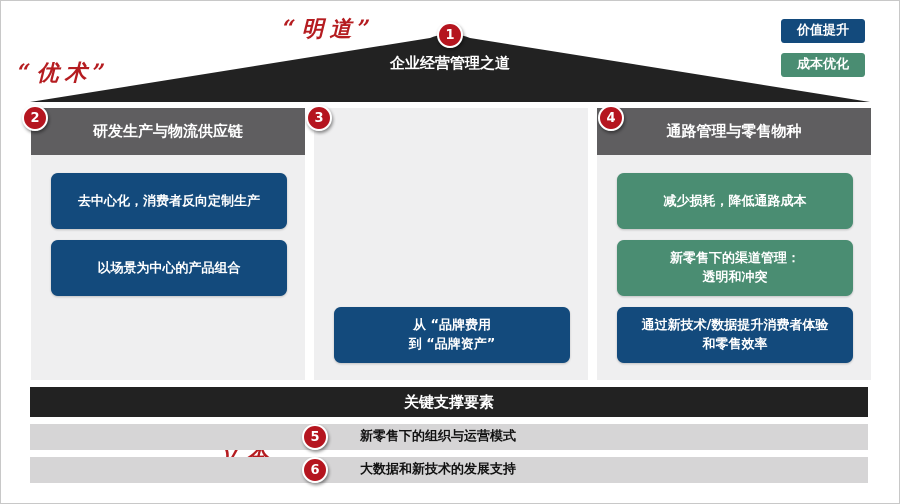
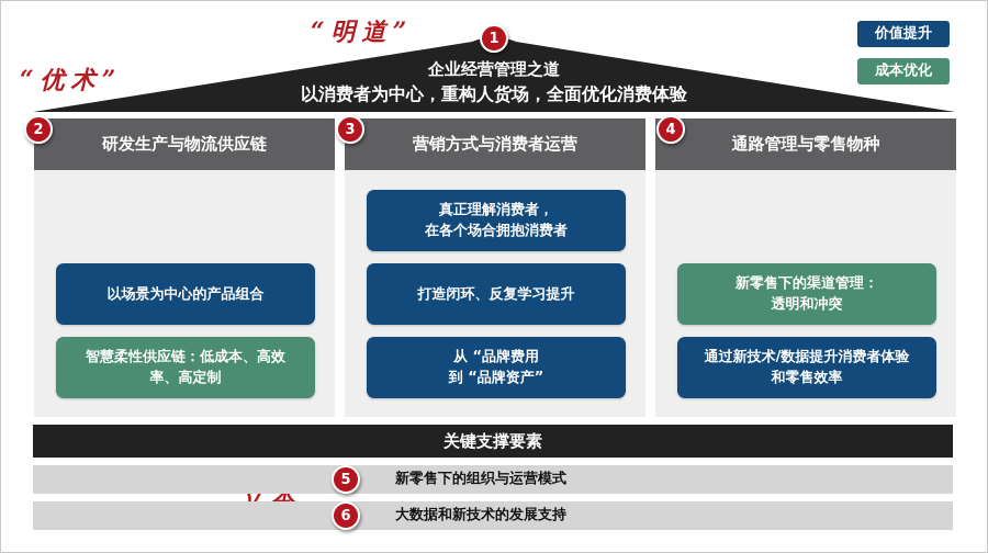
  企业经营管理之道
+ 以消费者为中心，重构人货场，全面优化消费体验
  1
  “明道”
  “优术”
  “立本”
  价值提升
  成本优化
  研发生产与物流供应链
- 去中心化，消费者反向定制生产
  以场景为中心的产品组合
+ 智慧柔性供应链：低成本、高效
+ 率、高定制
  2
+ 营销方式与消费者运营
+ 真正理解消费者，
+ 在各个场合拥抱消费者
+ 打造闭环、反复学习提升
  从 “品牌费用
  到 “品牌资产”
  3
  通路管理与零售物种
- 减少损耗，降低通路成本
  新零售下的渠道管理：
  透明和冲突
  通过新技术/数据提升消费者体验
  和零售效率
  4
  关键支撑要素
  新零售下的组织与运营模式
  大数据和新技术的发展支持
  5
  6
